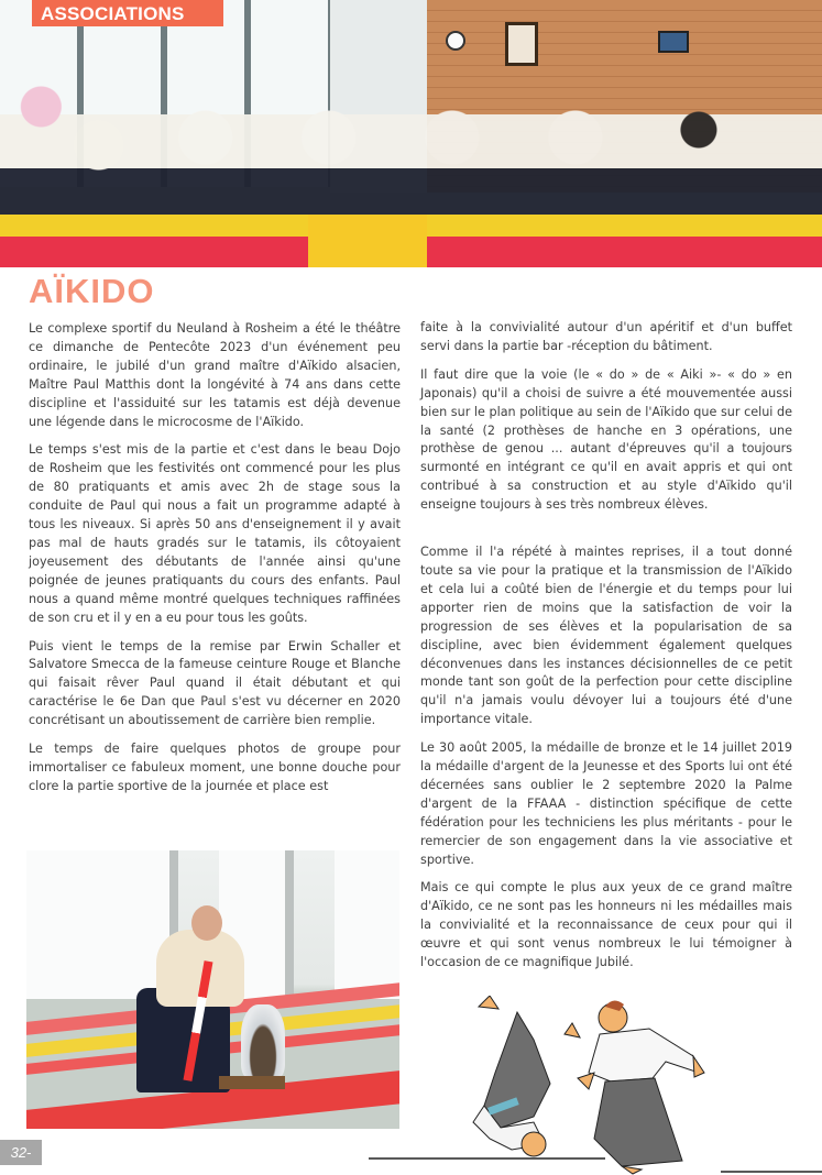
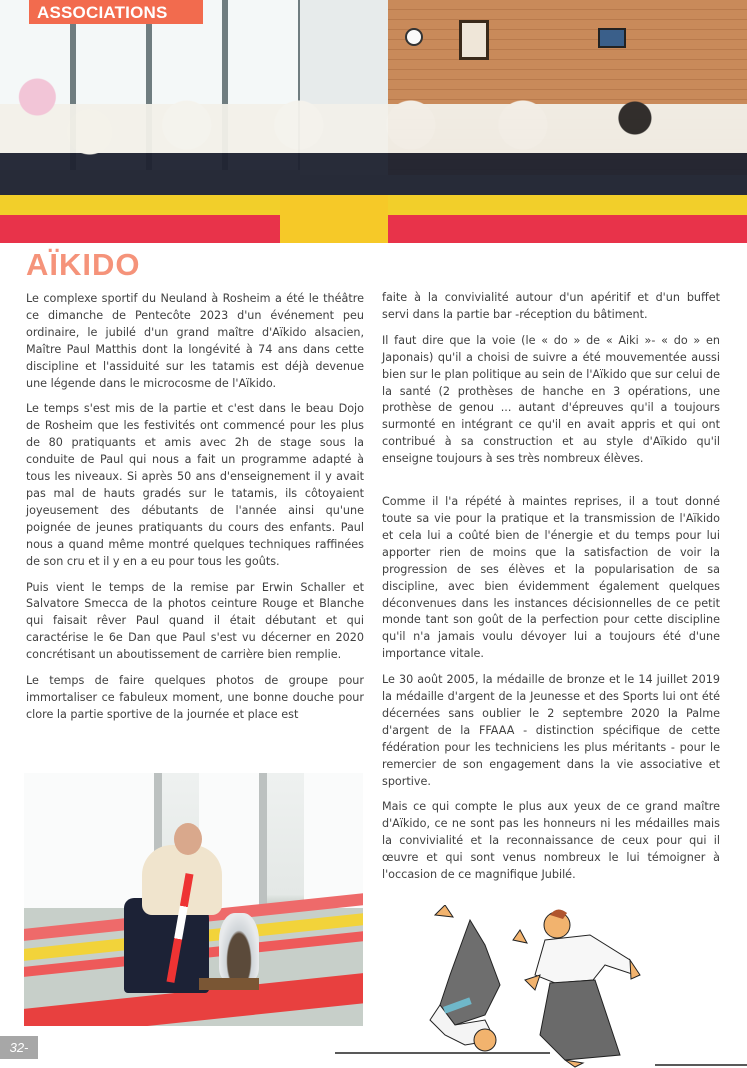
  ASSOCIATIONS
  AÏKIDO
  Le complexe sportif du Neuland à Rosheim a été le théâtre ce dimanche de Pentecôte 2023 d'un événement peu ordinaire, le jubilé d'un grand maître d'Aïkido alsacien, Maître Paul Matthis dont la longévité à 74 ans dans cette discipline et l'assiduité sur les tatamis est déjà devenue une légende dans le microcosme de l'Aïkido.
  Le temps s'est mis de la partie et c'est dans le beau Dojo de Rosheim que les festivités ont commencé pour les plus de 80 pratiquants et amis avec 2h de stage sous la conduite de Paul qui nous a fait un programme adapté à tous les niveaux. Si après 50 ans d'enseignement il y avait pas mal de hauts gradés sur le tatamis, ils côtoyaient joyeusement des débutants de l'année ainsi qu'une poignée de jeunes pratiquants du cours des enfants. Paul nous a quand même montré quelques techniques raffinées de son cru et il y en a eu pour tous les goûts.
- Puis vient le temps de la remise par Erwin Schaller et Salvatore Smecca de la fameuse ceinture Rouge et Blanche qui faisait rêver Paul quand il était débutant et qui caractérise le 6e Dan que Paul s'est vu décerner en 2020 concrétisant un aboutissement de carrière bien remplie.
+ Puis vient le temps de la remise par Erwin Schaller et Salvatore Smecca de la photos ceinture Rouge et Blanche qui faisait rêver Paul quand il était débutant et qui caractérise le 6e Dan que Paul s'est vu décerner en 2020 concrétisant un aboutissement de carrière bien remplie.
  Le temps de faire quelques photos de groupe pour immortaliser ce fabuleux moment, une bonne douche pour clore la partie sportive de la journée et place est
  faite à la convivialité autour d'un apéritif et d'un buffet servi dans la partie bar -réception du bâtiment.
  Il faut dire que la voie (le « do » de « Aiki »- « do » en Japonais) qu'il a choisi de suivre a été mouvementée aussi bien sur le plan politique au sein de l'Aïkido que sur celui de la santé (2 prothèses de hanche en 3 opérations, une prothèse de genou ... autant d'épreuves qu'il a toujours surmonté en intégrant ce qu'il en avait appris et qui ont contribué à sa construction et au style d'Aïkido qu'il enseigne toujours à ses très nombreux élèves.
  Comme il l'a répété à maintes reprises, il a tout donné toute sa vie pour la pratique et la transmission de l'Aïkido et cela lui a coûté bien de l'énergie et du temps pour lui apporter rien de moins que la satisfaction de voir la progression de ses élèves et la popularisation de sa discipline, avec bien évidemment également quelques déconvenues dans les instances décisionnelles de ce petit monde tant son goût de la perfection pour cette discipline qu'il n'a jamais voulu dévoyer lui a toujours été d'une importance vitale.
  Le 30 août 2005, la médaille de bronze et le 14 juillet 2019 la médaille d'argent de la Jeunesse et des Sports lui ont été décernées sans oublier le 2 septembre 2020 la Palme d'argent de la FFAAA - distinction spécifique de cette fédération pour les techniciens les plus méritants - pour le remercier de son engagement dans la vie associative et sportive.
  Mais ce qui compte le plus aux yeux de ce grand maître d'Aïkido, ce ne sont pas les honneurs ni les médailles mais la convivialité et la reconnaissance de ceux pour qui il œuvre et qui sont venus nombreux le lui témoigner à l'occasion de ce magnifique Jubilé.
  32-
